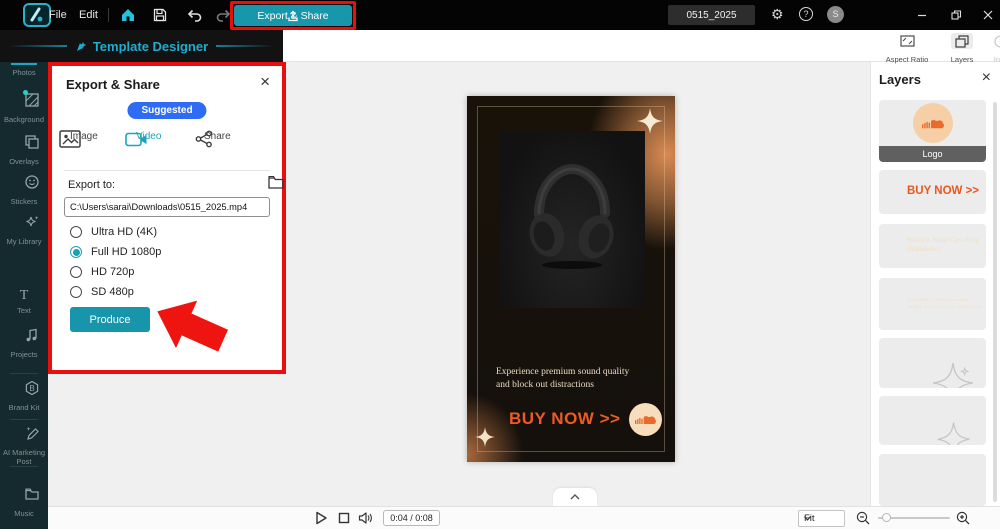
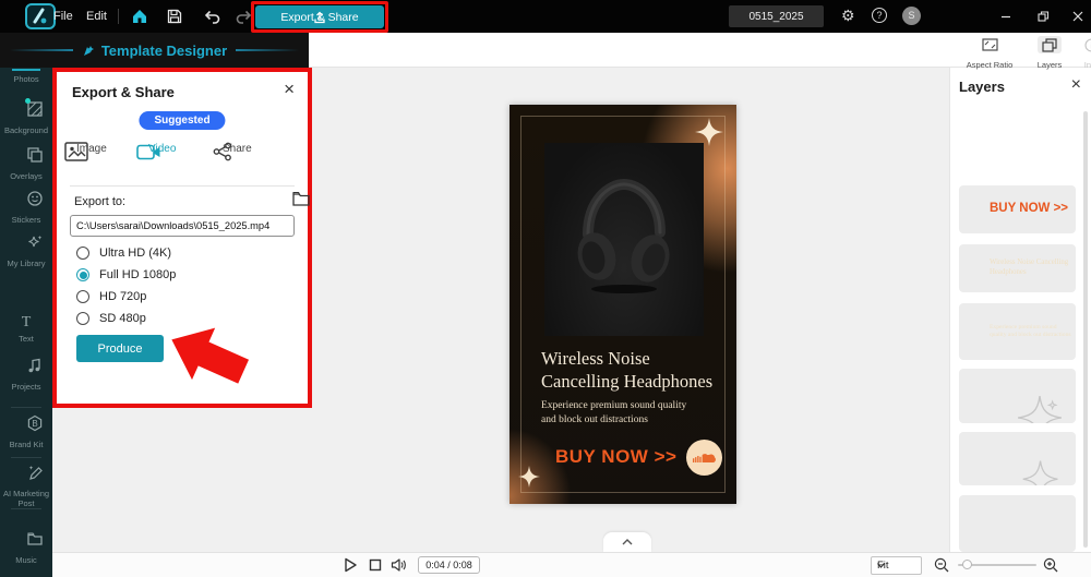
  File
  Edit
  Export & Share
  0515_2025
  ⚙
  ?
  S
  Template Designer
  Aspect Ratio
  Layers
  Photos
  Background
  Overlays
  Stickers
  My Library
  T
  Text
  Projects
  B
  Brand Kit
  AI Marketing Post
  Music
+ Wireless Noise
+ Cancelling Headphones
  Experience premium sound quality
  and block out distractions
  BUY NOW >>
  Export & Share
  ×
  Suggested
  Image
  Video
  Share
  Export to:
  C:\Users\sarai\Downloads\0515_2025.mp4
  Ultra HD (4K)
  Full HD 1080p
  HD 720p
  SD 480p
  Produce
  Layers
  ×
- Logo
  BUY NOW >>
  0:04 / 0:08
